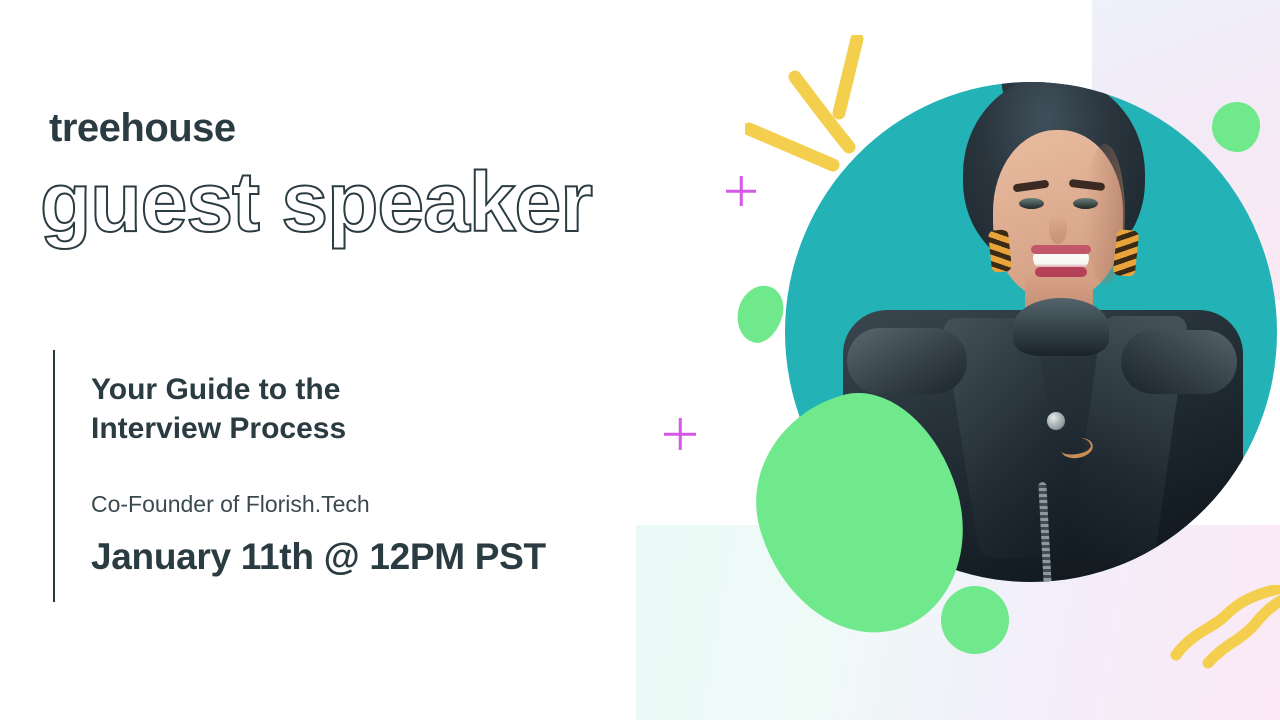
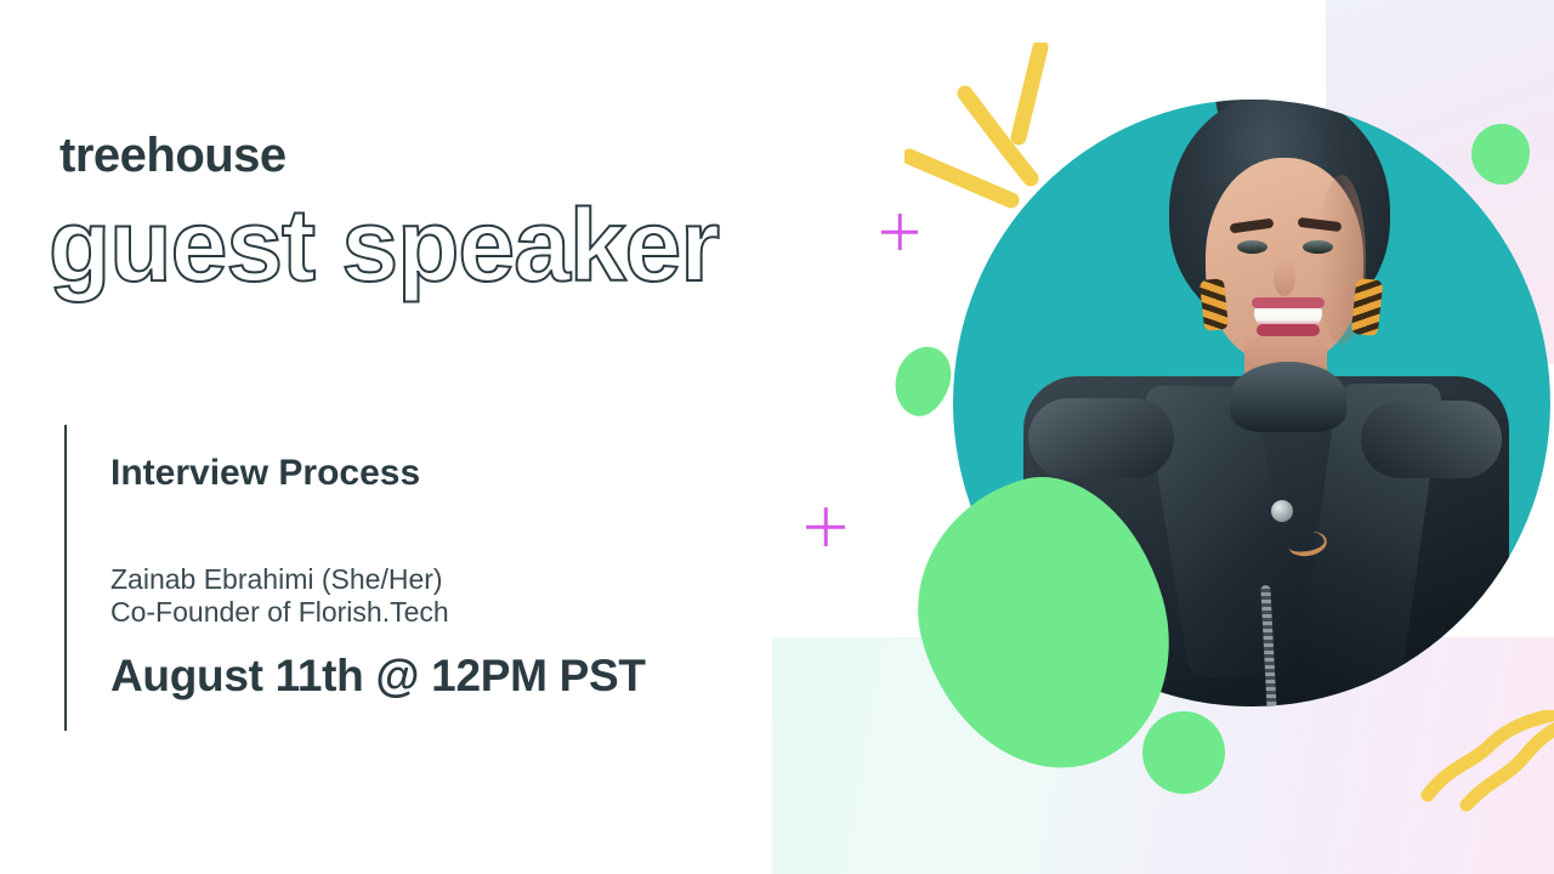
  treehouse
  guest speaker
- Your Guide to the
  Interview Process
+ Zainab Ebrahimi (She/Her)
  Co-Founder of Florish.Tech
- January 11th @ 12PM PST
+ August 11th @ 12PM PST
